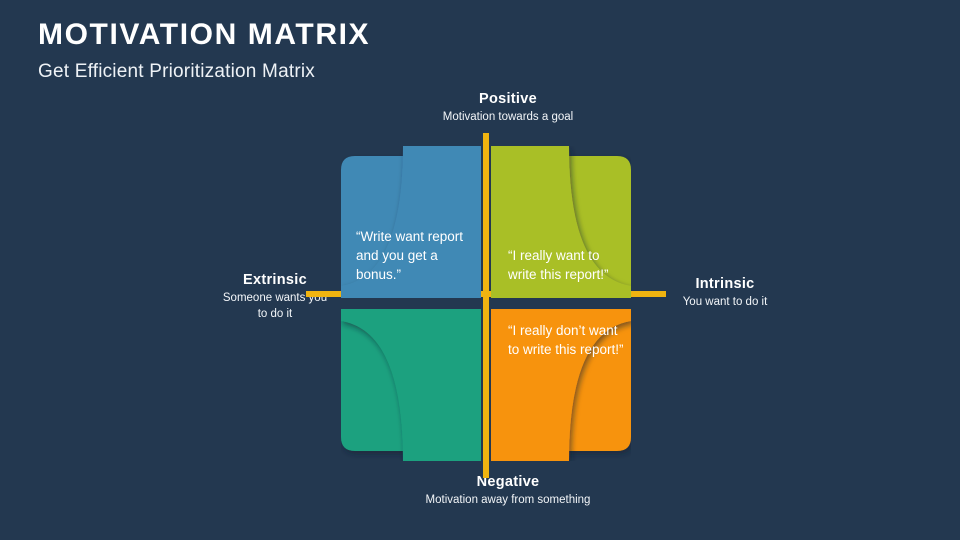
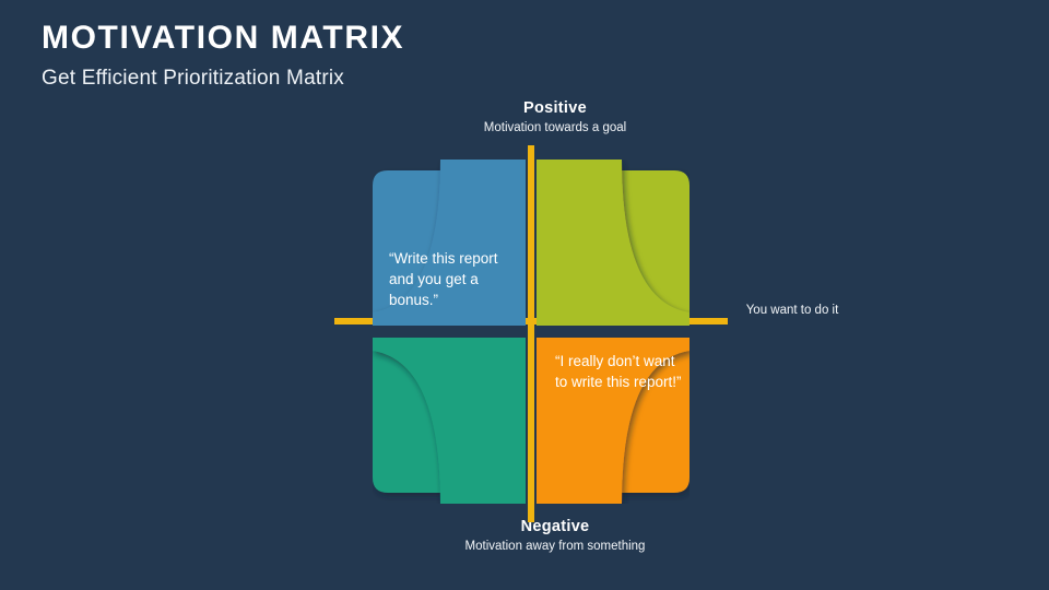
  MOTIVATION MATRIX
  Get Efficient Prioritization Matrix
  Positive
  Motivation towards a goal
  Negative
  Motivation away from something
- Extrinsic
- Someone wants you to do it
- Intrinsic
  You want to do it
- “Write want report and you get a bonus.”
+ “Write this report and you get a bonus.”
- “I really want to write this report!”
  “I really don’t want to write this report!”
